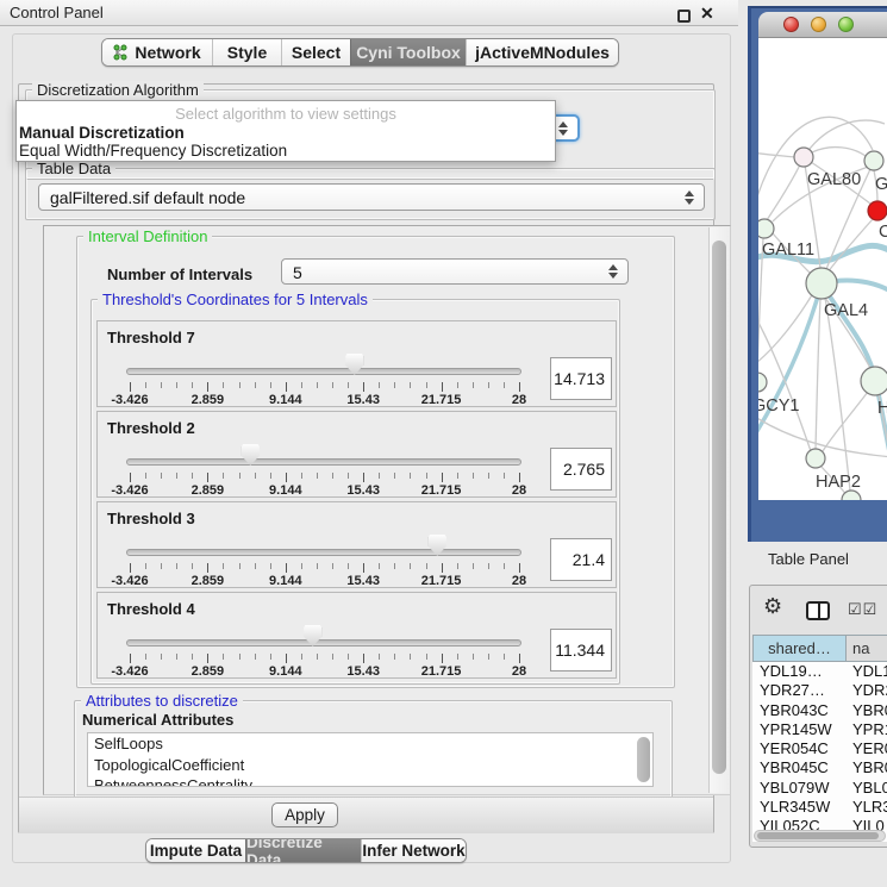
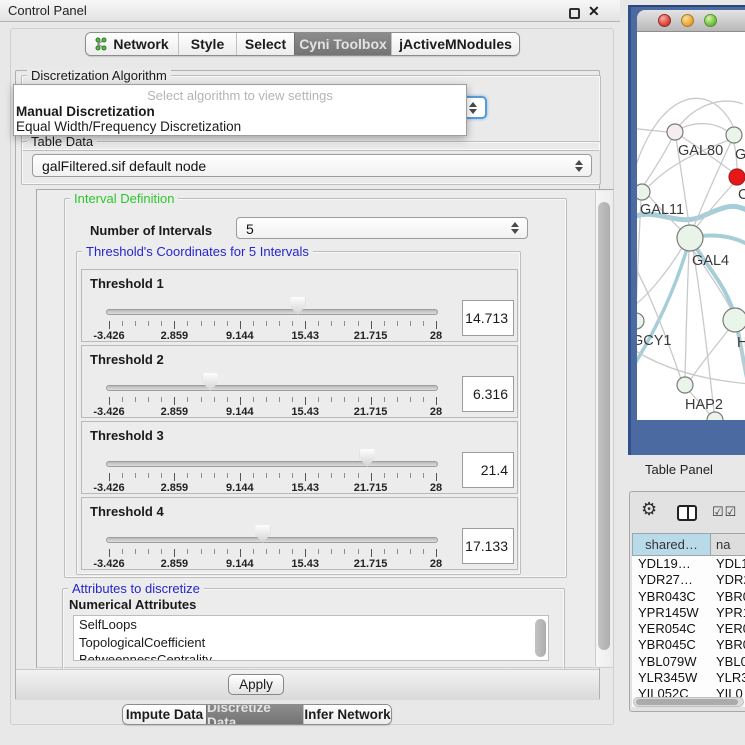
  Control Panel
  ✕
  Network
  Style
  Select
  Cyni Toolbox
  jActiveMNodules
  Discretization Algorithm
  Table Data
  galFiltered.sif default node
  Interval Definition
  Number of Intervals
  5
  Threshold's Coordinates for 5 Intervals
- Threshold 7
+ Threshold 1
  -3.426
  2.859
  9.144
  15.43
  21.715
  28
  14.713
  Threshold 2
  -3.426
  2.859
  9.144
  15.43
  21.715
  28
- 2.765
+ 6.316
  Threshold 3
  -3.426
  2.859
  9.144
  15.43
  21.715
  28
  21.4
  Threshold 4
  -3.426
  2.859
  9.144
  15.43
  21.715
  28
- 11.344
+ 17.133
  Attributes to discretize
  Numerical Attributes
  SelfLoops
  TopologicalCoefficient
  BetweennessCentrality
  Apply
  Impute Data
  Discretize Data
  Infer Network
  Select algorithm to view settings
  Manual Discretization
  Equal Width/Frequency Discretization
  GAL80
  C
  GAL11
  GAL4
  GCY1
  H
  HAP2
  Table Panel
  ⚙
  ☑☑
  shared…
  na
  YDL19… YDL
  YDR27… YDR
  YBR043C YBR
  YPR145W YPR
  YER054C YER
  YBR045C YBR
  YBL079W YBL0
  YLR345W YLR
  YIL052C YIL0
